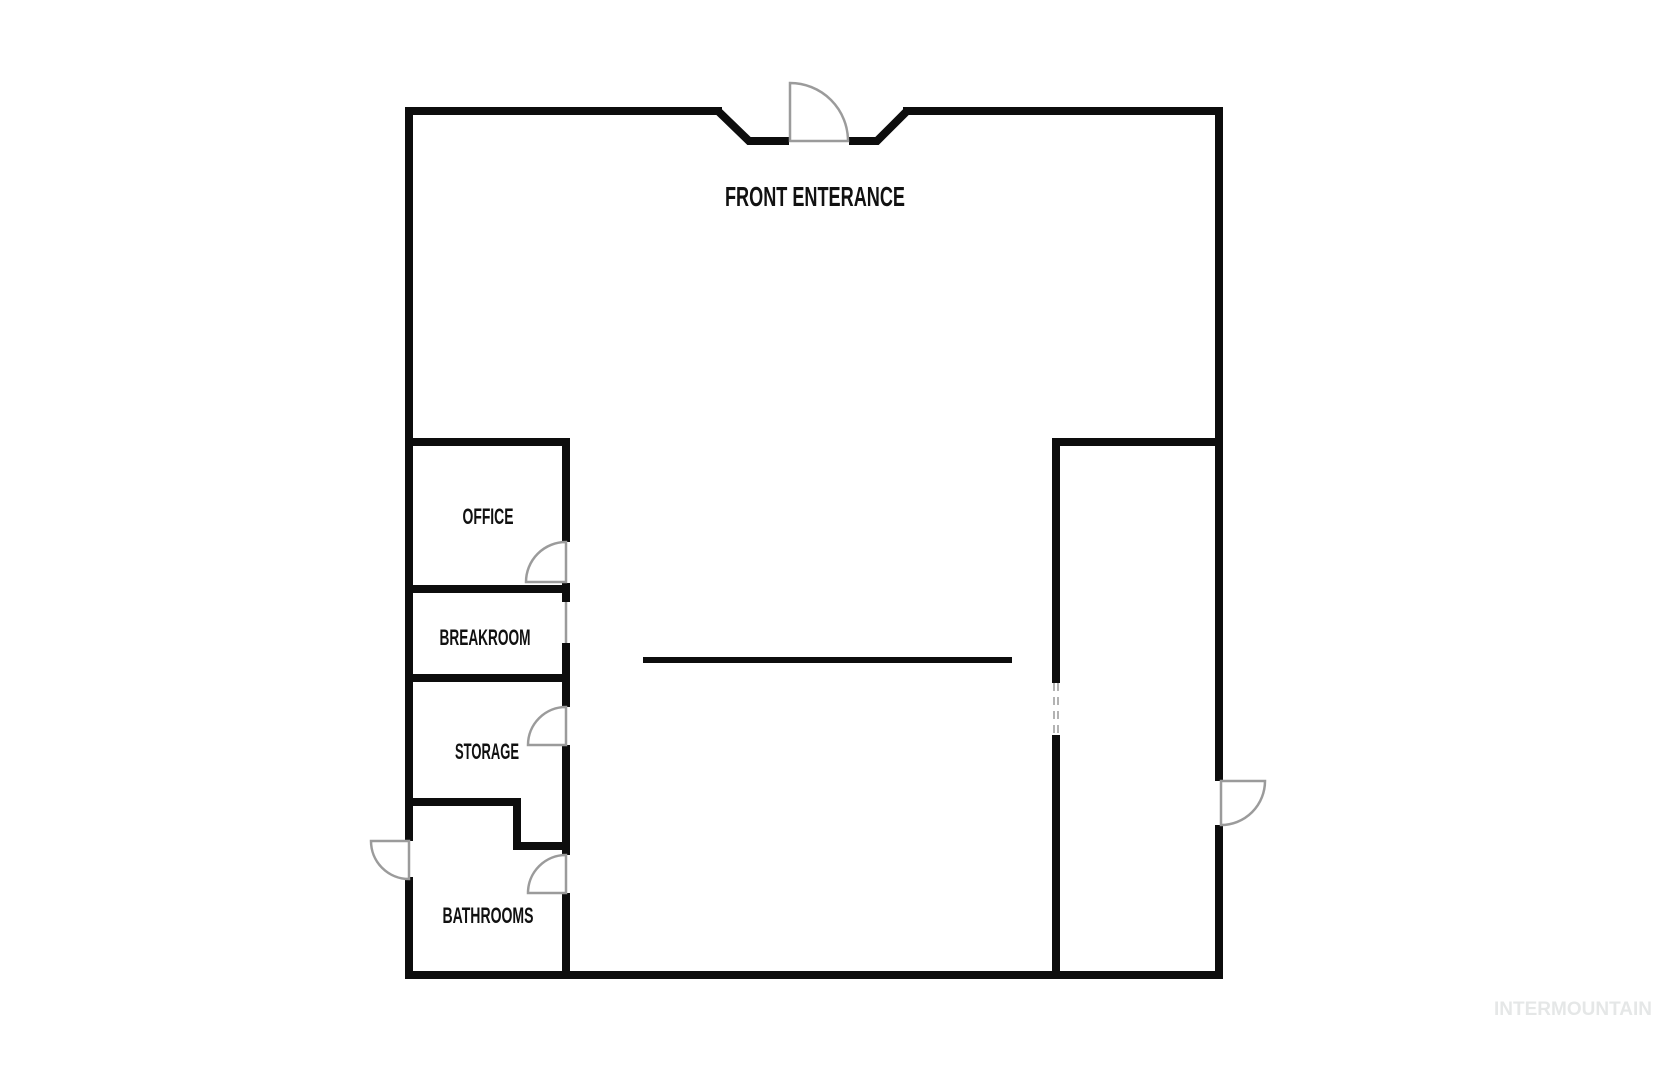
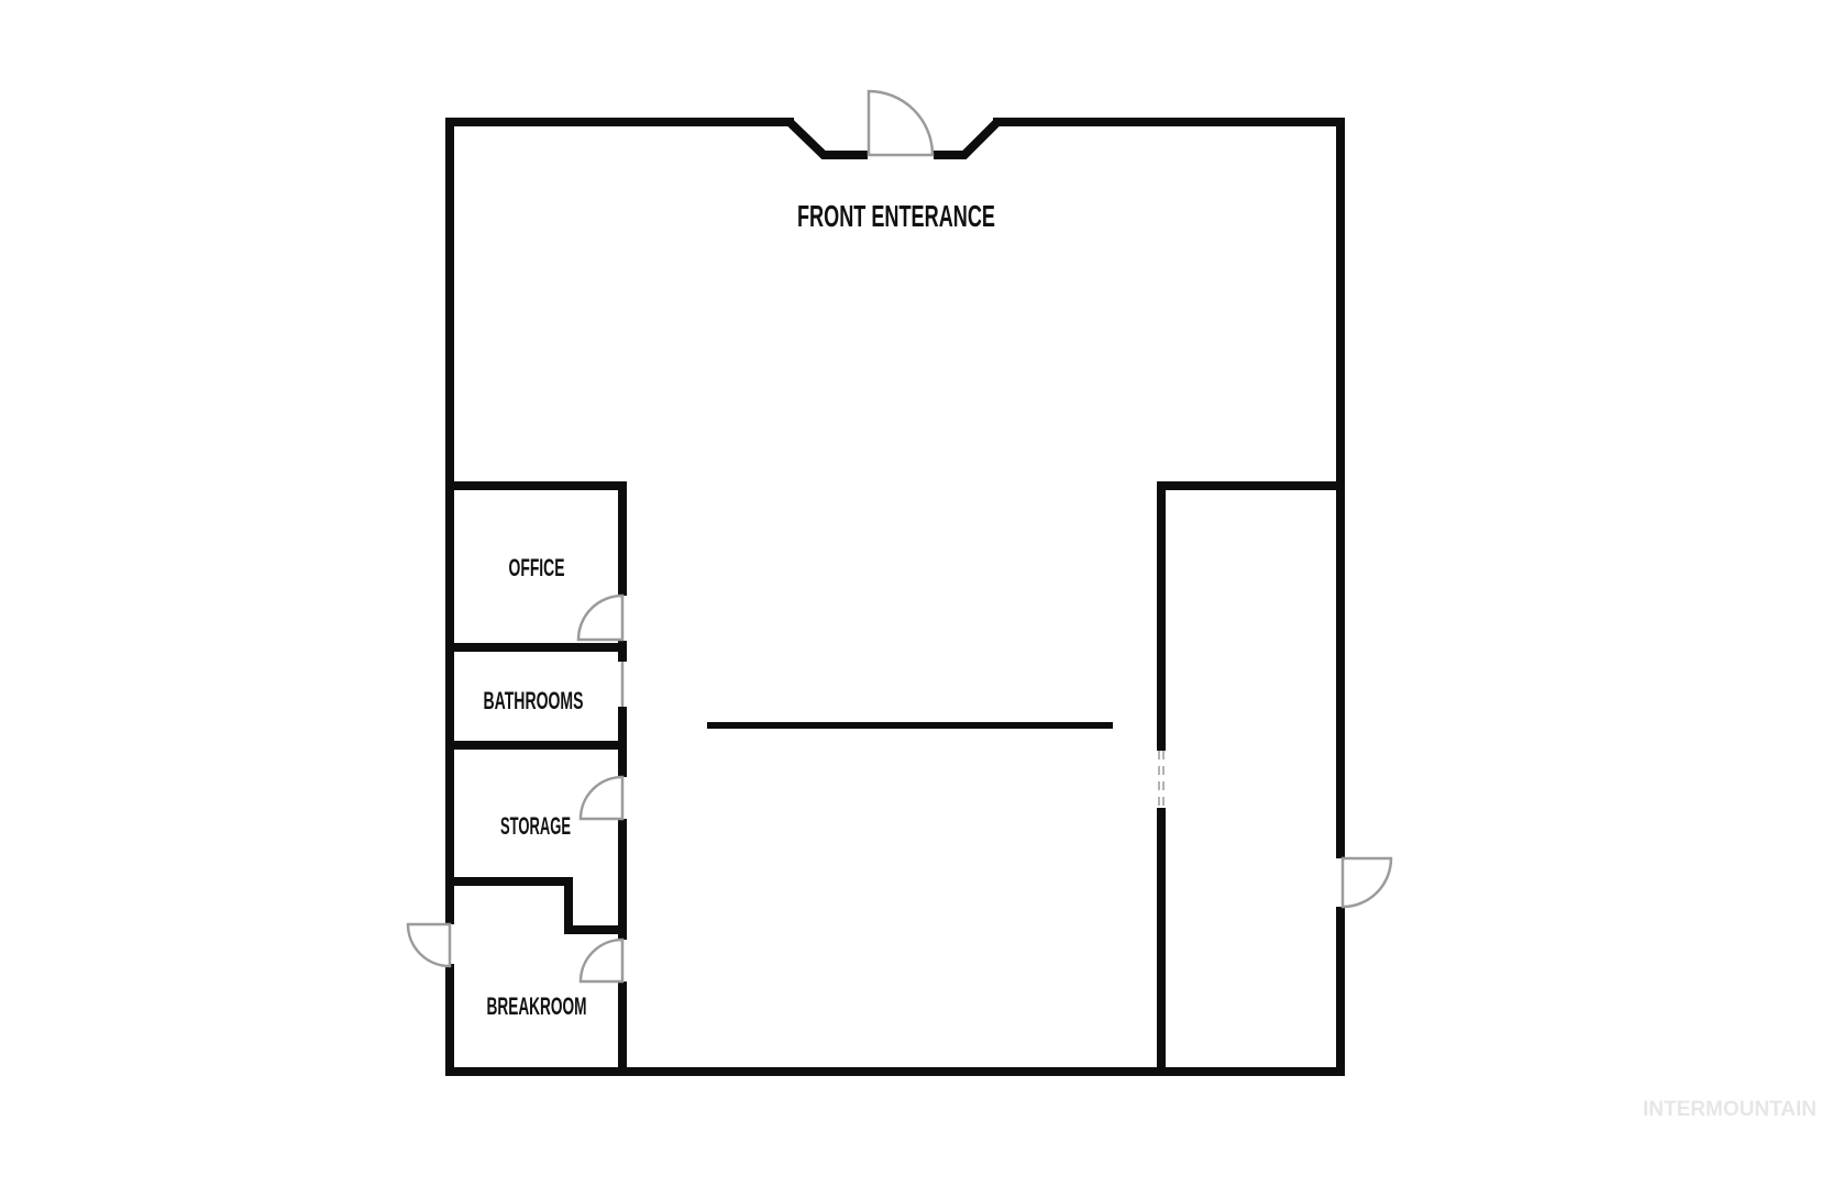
  FRONT ENTERANCE
  OFFICE
- BREAKROOM
+ BATHROOMS
  STORAGE
- BATHROOMS
+ BREAKROOM
  INTERMOUNTAIN
